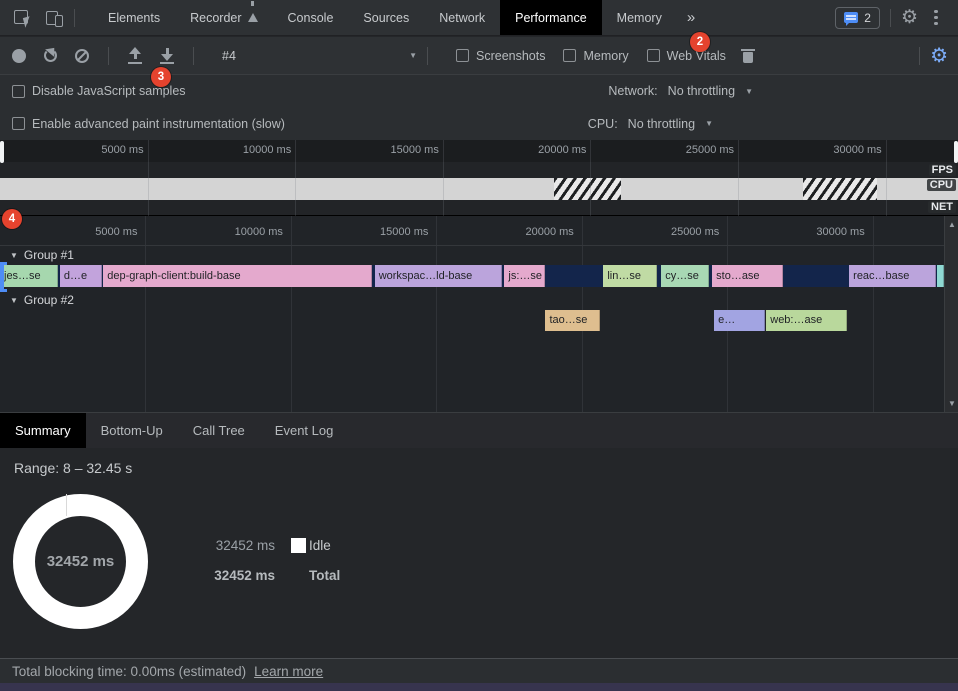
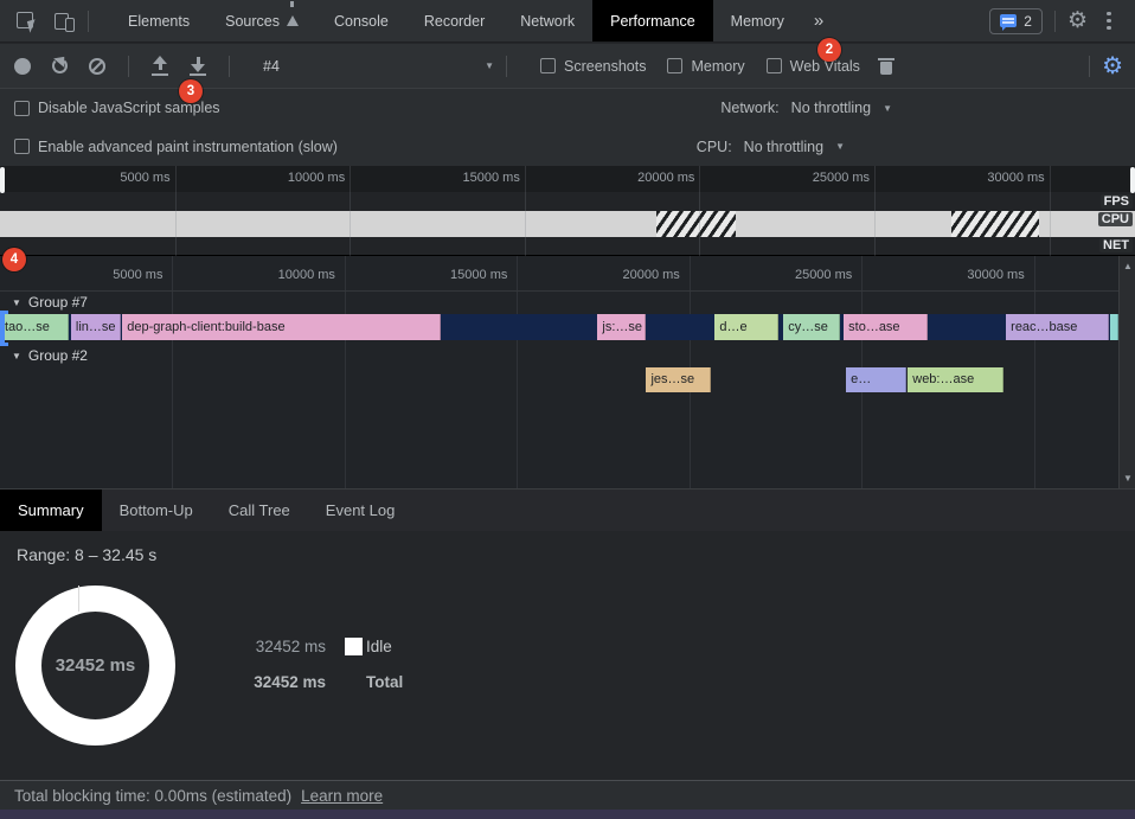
  Elements
- Recorder
+ Sources
  Console
- Sources
+ Recorder
  Network
  Performance
  Memory
  »
  2
  ⚙
  #4
  ▼
  Screenshots
  Memory
  Web Vitals
  ⚙
  Disable JavaScript samples
  Network:
  No throttling
  ▼
  Enable advanced paint instrumentation (slow)
  CPU:
  No throttling
  ▼
  5000 ms
  10000 ms
  15000 ms
  20000 ms
  25000 ms
  30000 ms
  FPS
  CPU
  NET
  ▲
  ▼
  5000 ms
  10000 ms
  15000 ms
  20000 ms
  25000 ms
  30000 ms
  ▼
- Group #1
+ Group #7
- jes…se
+ tao…se
- d…e
+ lin…se
  dep-graph-client:build-base
- workspac…ld-base
  js:…se
- lin…se
+ d…e
  cy…se
  sto…ase
  reac…base
  ▼
  Group #2
- tao…se
+ jes…se
  e…
  web:…ase
  Summary
  Bottom-Up
  Call Tree
  Event Log
  Range: 8 – 32.45 s
  32452 ms
  32452 ms
  Idle
  32452 ms
  Total
  Total blocking time: 0.00ms (estimated)
  Learn more
  2
  3
  4
